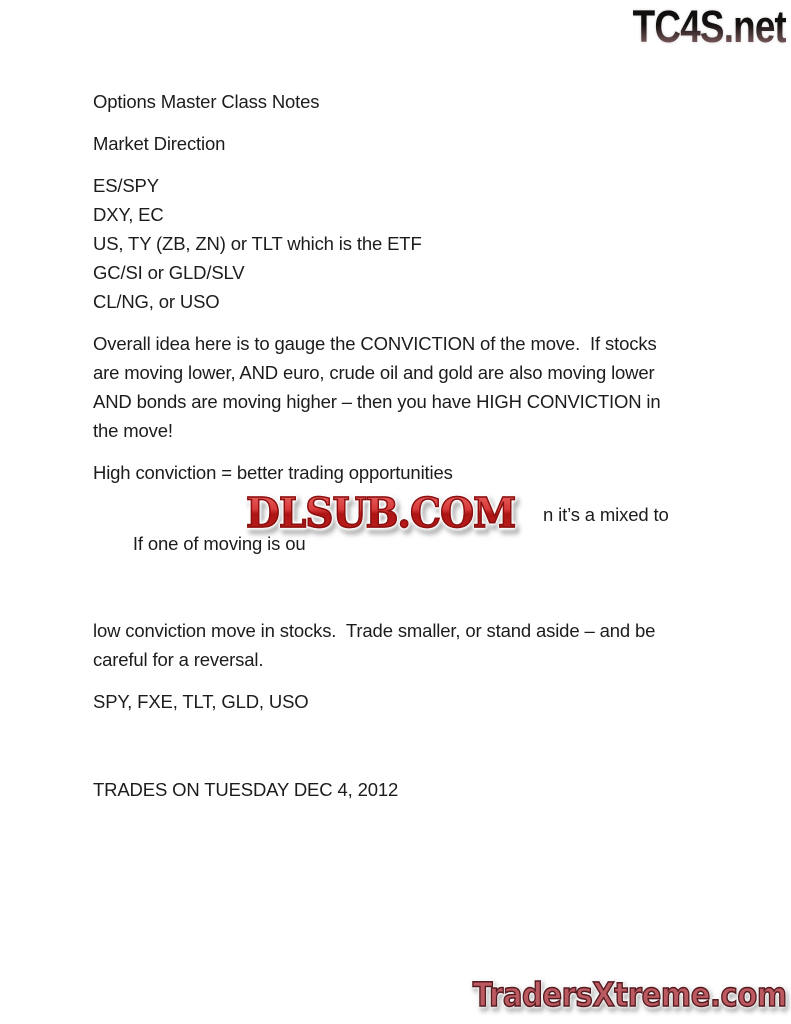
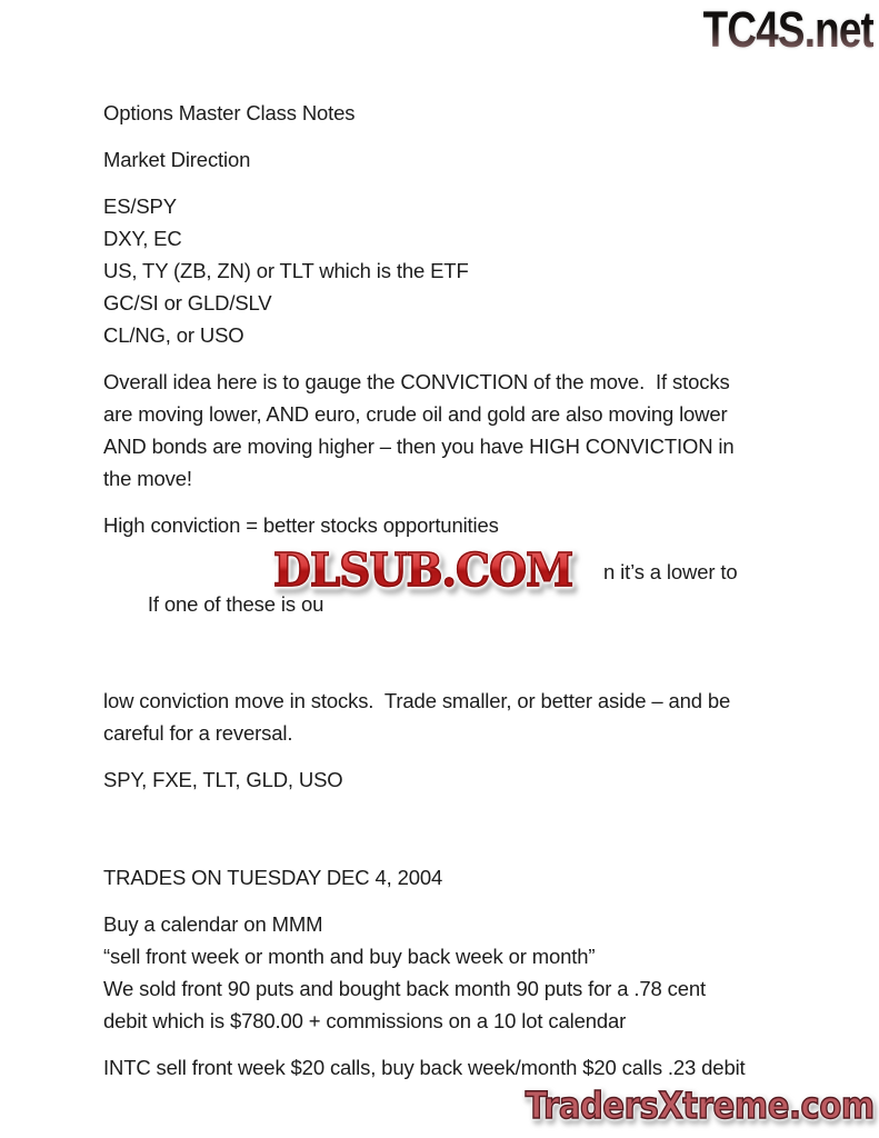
  TC4S.net
  Options Master Class Notes
  Market Direction
  ES/SPY
  DXY, EC
  US, TY (ZB, ZN) or TLT which is the ETF
  GC/SI or GLD/SLV
  CL/NG, or USO
  Overall idea here is to gauge the CONVICTION of the move. If stocks
  are moving lower, AND euro, crude oil and gold are also moving lower
  AND bonds are moving higher – then you have HIGH CONVICTION in
  the move!
- High conviction = better trading opportunities
+ High conviction = better stocks opportunities
- If one of moving is ou
+ If one of these is ou
- n it’s a mixed to
+ n it’s a lower to
- low conviction move in stocks. Trade smaller, or stand aside – and be
+ low conviction move in stocks. Trade smaller, or better aside – and be
  careful for a reversal.
  SPY, FXE, TLT, GLD, USO
- TRADES ON TUESDAY DEC 4, 2012
+ TRADES ON TUESDAY DEC 4, 2004
+ Buy a calendar on MMM
+ “sell front week or month and buy back week or month”
+ We sold front 90 puts and bought back month 90 puts for a .78 cent
+ debit which is $780.00 + commissions on a 10 lot calendar
+ INTC sell front week $20 calls, buy back week/month $20 calls .23 debit
  DLSUB.COM
  TradersXtreme.com
